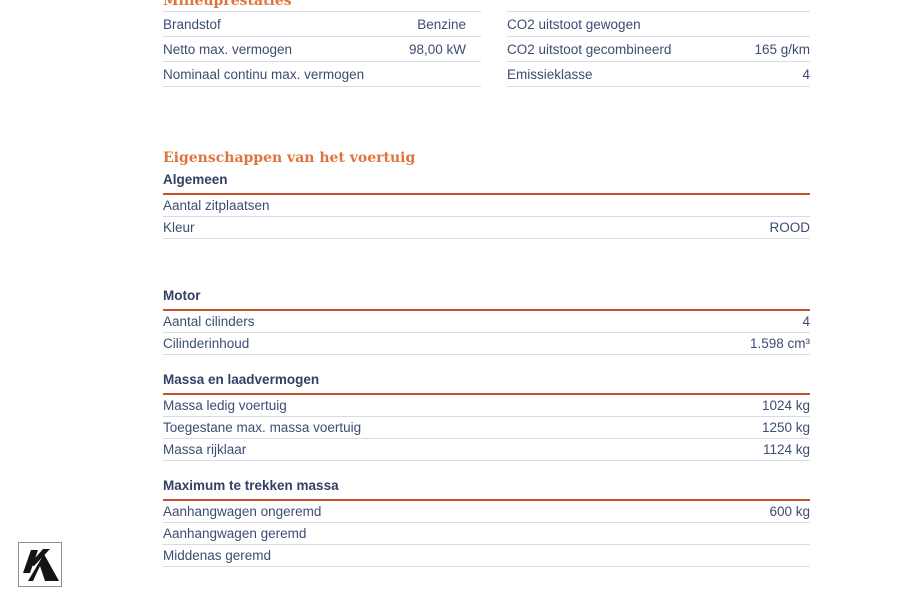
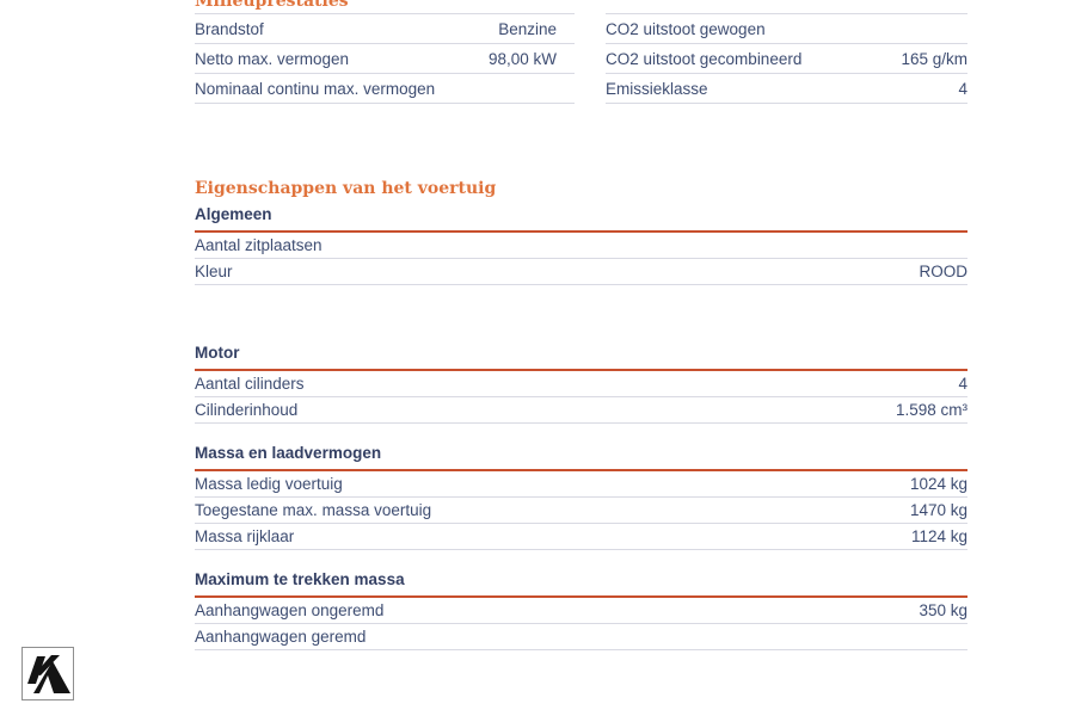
  Milieuprestaties
  Brandstof
  Benzine
  Netto max. vermogen
  98,00 kW
  Nominaal continu max. vermogen
  CO2 uitstoot gewogen
  CO2 uitstoot gecombineerd
  165 g/km
  Emissieklasse
  4
  Eigenschappen van het voertuig
  Algemeen
  Aantal zitplaatsen
  Kleur
  ROOD
  Motor
  Aantal cilinders
  4
  Cilinderinhoud
  1.598 cm³
  Massa en laadvermogen
  Massa ledig voertuig
  1024 kg
  Toegestane max. massa voertuig
- 1250 kg
+ 1470 kg
  Massa rijklaar
  1124 kg
  Maximum te trekken massa
  Aanhangwagen ongeremd
- 600 kg
+ 350 kg
  Aanhangwagen geremd
- Middenas geremd
